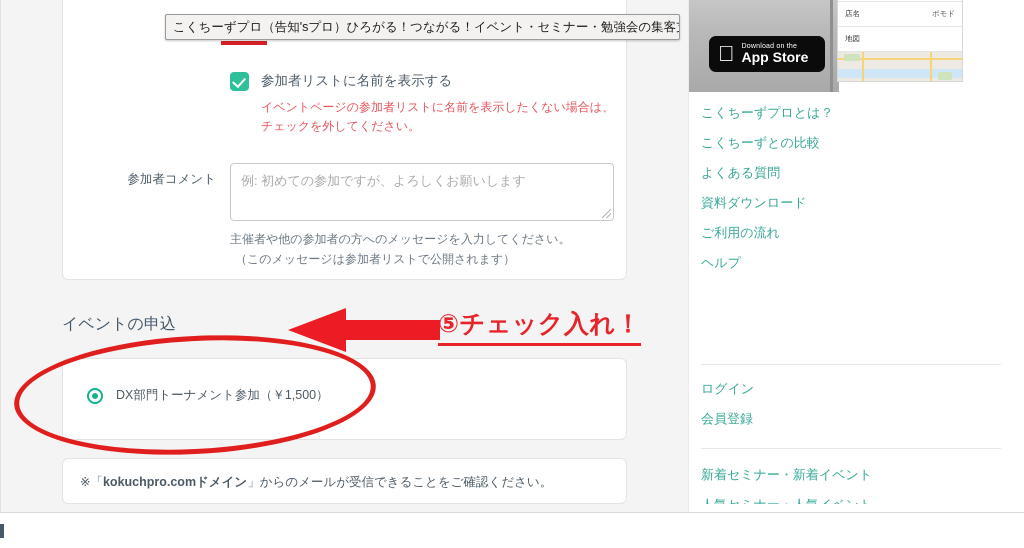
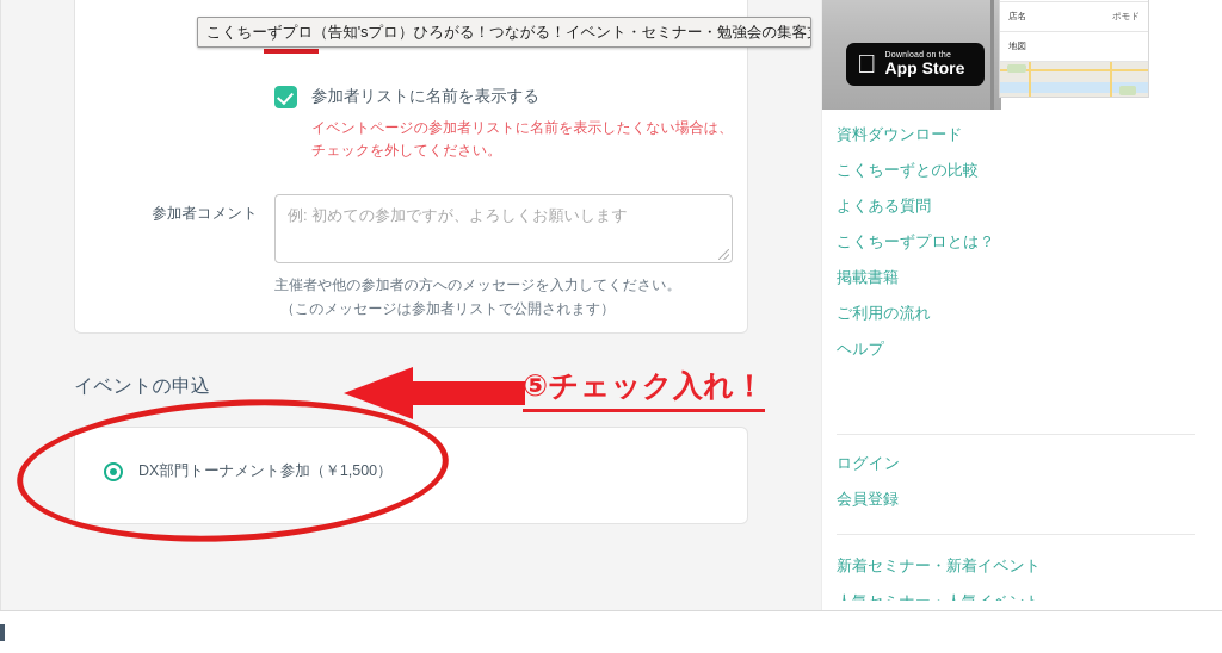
  参加者リストに名前を表示する
  イベントページの参加者リストに名前を表示したくない場合は、チェックを外してください。
  参加者コメント
  例: 初めての参加ですが、よろしくお願いします
  主催者や他の参加者の方へのメッセージを入力してください。
  （このメッセージは参加者リストで公開されます）
  イベントの申込
  DX部門トーナメント参加（￥1,500）
- ※「kokuchpro.comドメイン」からのメールが受信できることをご確認ください。
  ⑤チェック入れ！
  
  App Store
  店名
  ポモド
  地図
- こくちーずプロとは？
+ 資料ダウンロード
  こくちーずとの比較
  よくある質問
- 資料ダウンロード
+ こくちーずプロとは？
+ 掲載書籍
  ご利用の流れ
  ヘルプ
  ログイン
  会員登録
  新着セミナー・新着イベント
  こくちーずプロ（告知'sプロ）ひろがる！つながる！イベント・セミナー・勉強会の集客
